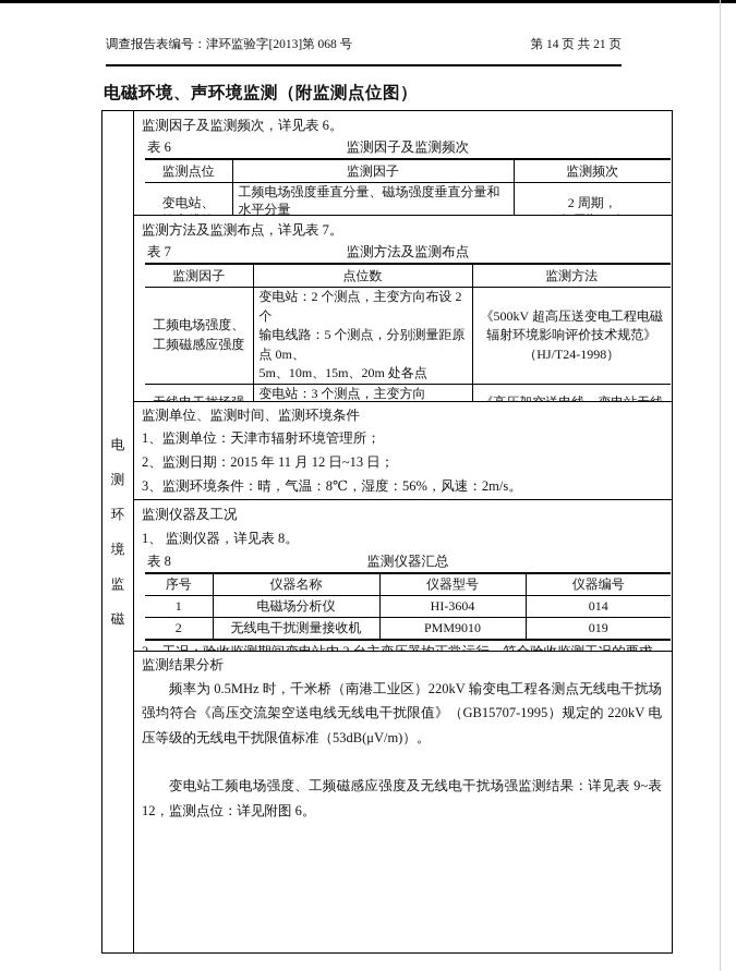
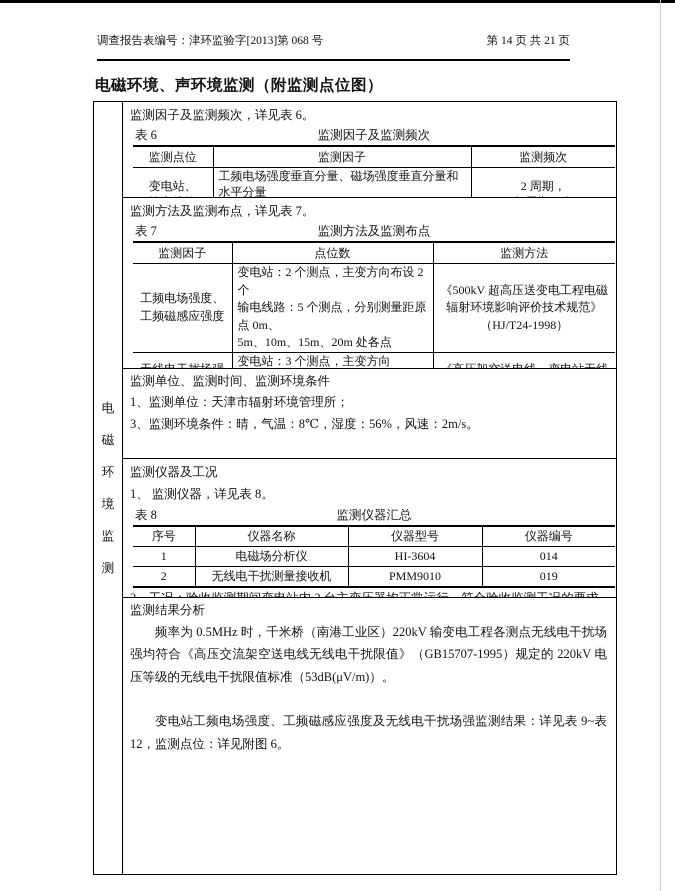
  调查报告表编号：津环监验字[2013]第 068 号
  第 14 页 共 21 页
  电磁环境、声环境监测（附监测点位图）
  电
- 测
+ 磁
  环
  境
  监
- 磁
+ 测
  监测因子及监测频次，详见表 6。
  表 6
  监测因子及监测频次
  监测点位	监测因子	监测频次
  变电站、	工频电场强度垂直分量、磁场强度垂直分量和水平分量	2 周期，
  监测方法及监测布点，详见表 7。
  表 7
  监测方法及监测布点
  监测因子	点位数	监测方法
  工频电场强度、 工频磁感应强度	变电站：2 个测点，主变方向布设 2 个 输电线路：5 个测点，分别测量距原点 0m、 5m、10m、15m、20m 处各点	《500kV 超高压送变电工程电磁 辐射环境影响评价技术规范》 （HJ/T24-1998）
  监测单位、监测时间、监测环境条件
  1、监测单位：天津市辐射环境管理所；
- 2、监测日期：2015 年 11 月 12 日~13 日；
  3、监测环境条件：晴，气温：8℃，湿度：56%，风速：2m/s。
  监测仪器及工况
  1、 监测仪器，详见表 8。
  表 8
  监测仪器汇总
  序号	仪器名称	仪器型号	仪器编号
  1	电磁场分析仪	HI-3604	014
  2	无线电干扰测量接收机	PMM9010	019
  监测结果分析
  频率为 0.5MHz 时，千米桥（南港工业区）220kV 输变电工程各测点无线电干扰场强均符合《高压交流架空送电线无线电干扰限值》（GB15707-1995）规定的 220kV 电压等级的无线电干扰限值标准（53dB(μV/m)）。
  变电站工频电场强度、工频磁感应强度及无线电干扰场强监测结果：详见表 9~表 12，监测点位：详见附图 6。
